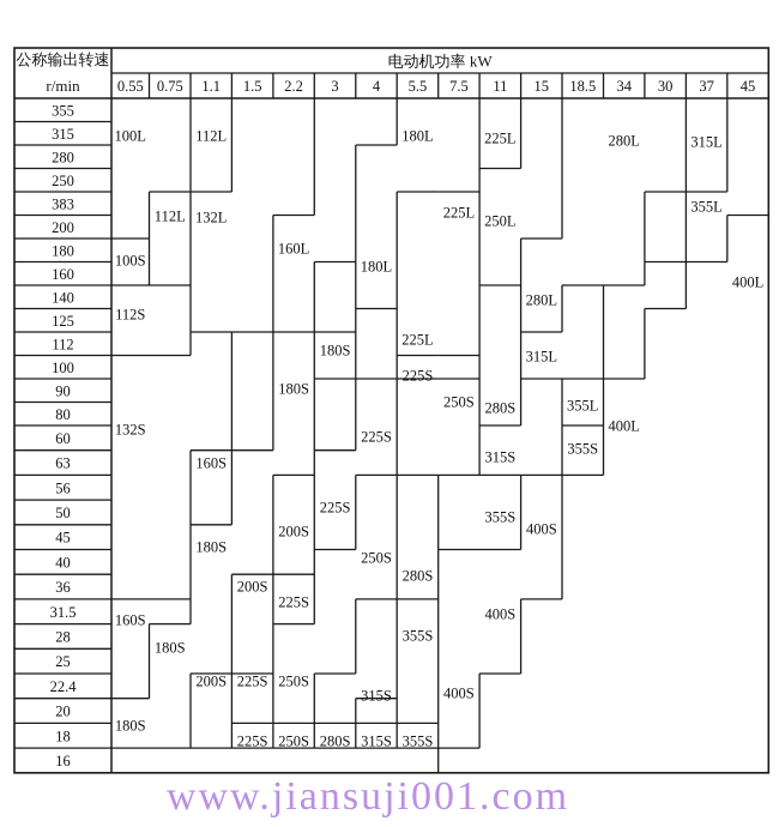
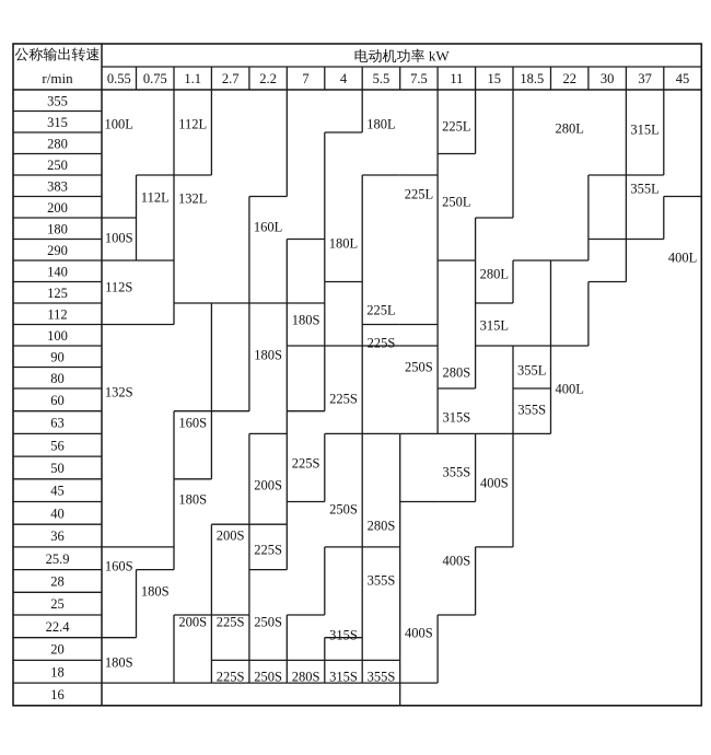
  公称输出转速
  r/min
  电动机功率 kW
  0.55
  0.75
  1.1
- 1.5
+ 2.7
  2.2
- 3
+ 7
  4
  5.5
  7.5
  11
  15
  18.5
- 34
+ 22
  30
  37
  45
  355
  315
  280
  250
  383
  200
  180
- 160
+ 290
  140
  125
  112
  100
  90
  80
  60
  63
  56
  50
  45
  40
  36
- 31.5
+ 25.9
  28
  25
  22.4
  20
  18
  16
  100L
  112L
  180L
  225L
  280L
  315L
  355L
  112L
  132L
  225L
  250L
  160L
  100S
  180L
  400L
  280L
  112S
  225L
  180S
  315L
  225S
  180S
  250S
  355L
  280S
  400L
  132S
  225S
  355S
  315S
  160S
  225S
  355S
  400S
  200S
  180S
  250S
  280S
  200S
  225S
  400S
  160S
  355S
  180S
  200S
  225S
  250S
  400S
  315S
  180S
  225S
  250S
  280S
  315S
  355S
- www.jiansuji001.com
